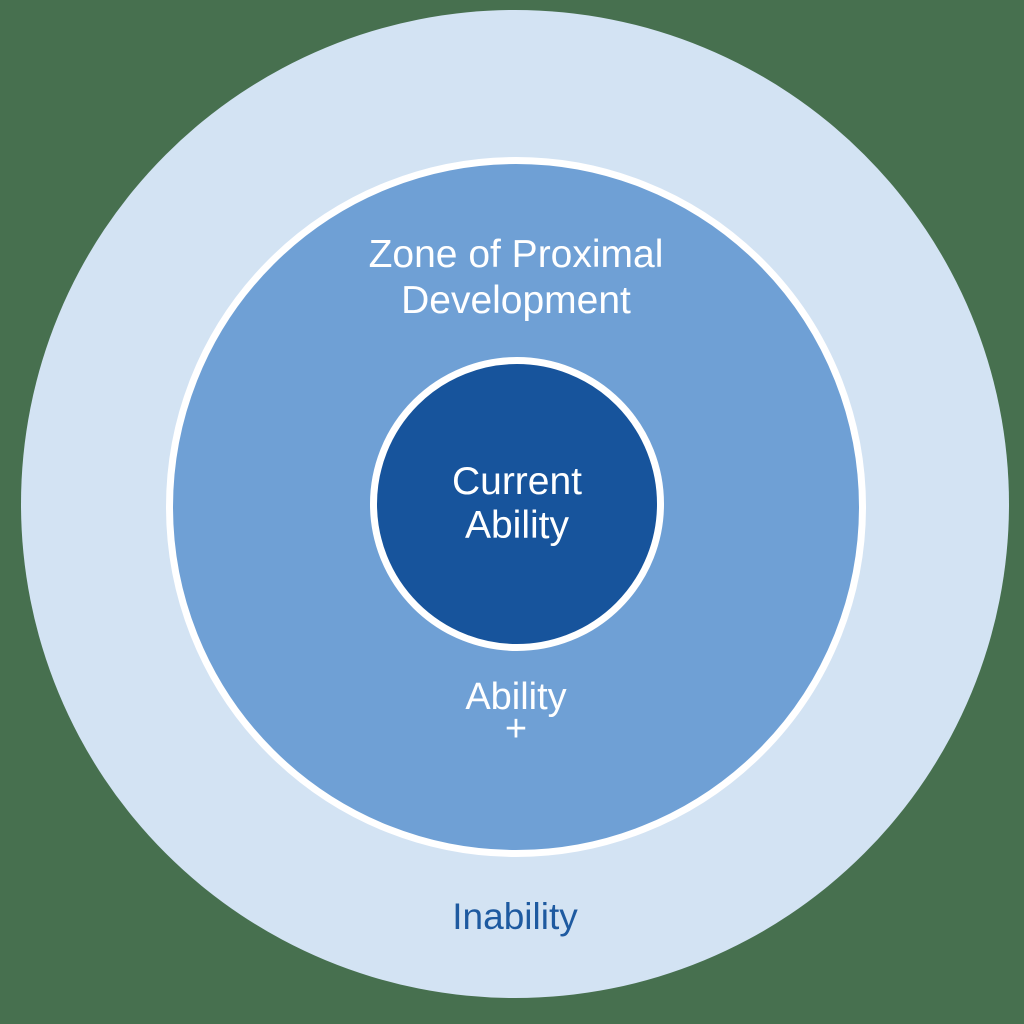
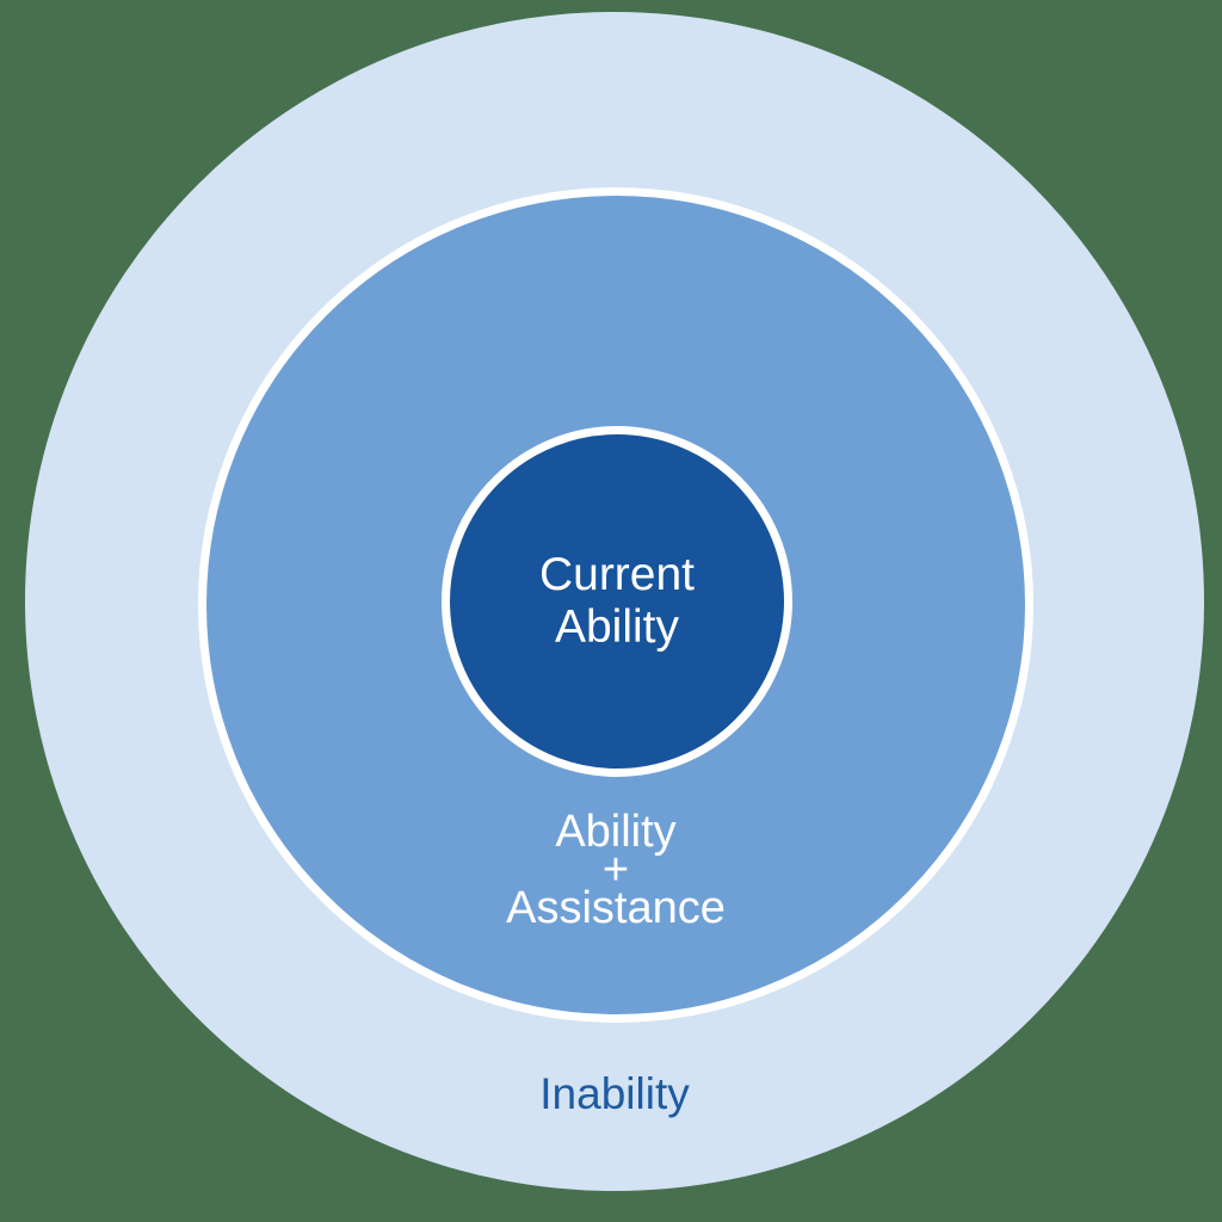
- Zone of Proximal
- Development
  Current
  Ability
  Ability
  +
+ Assistance
  Inability
